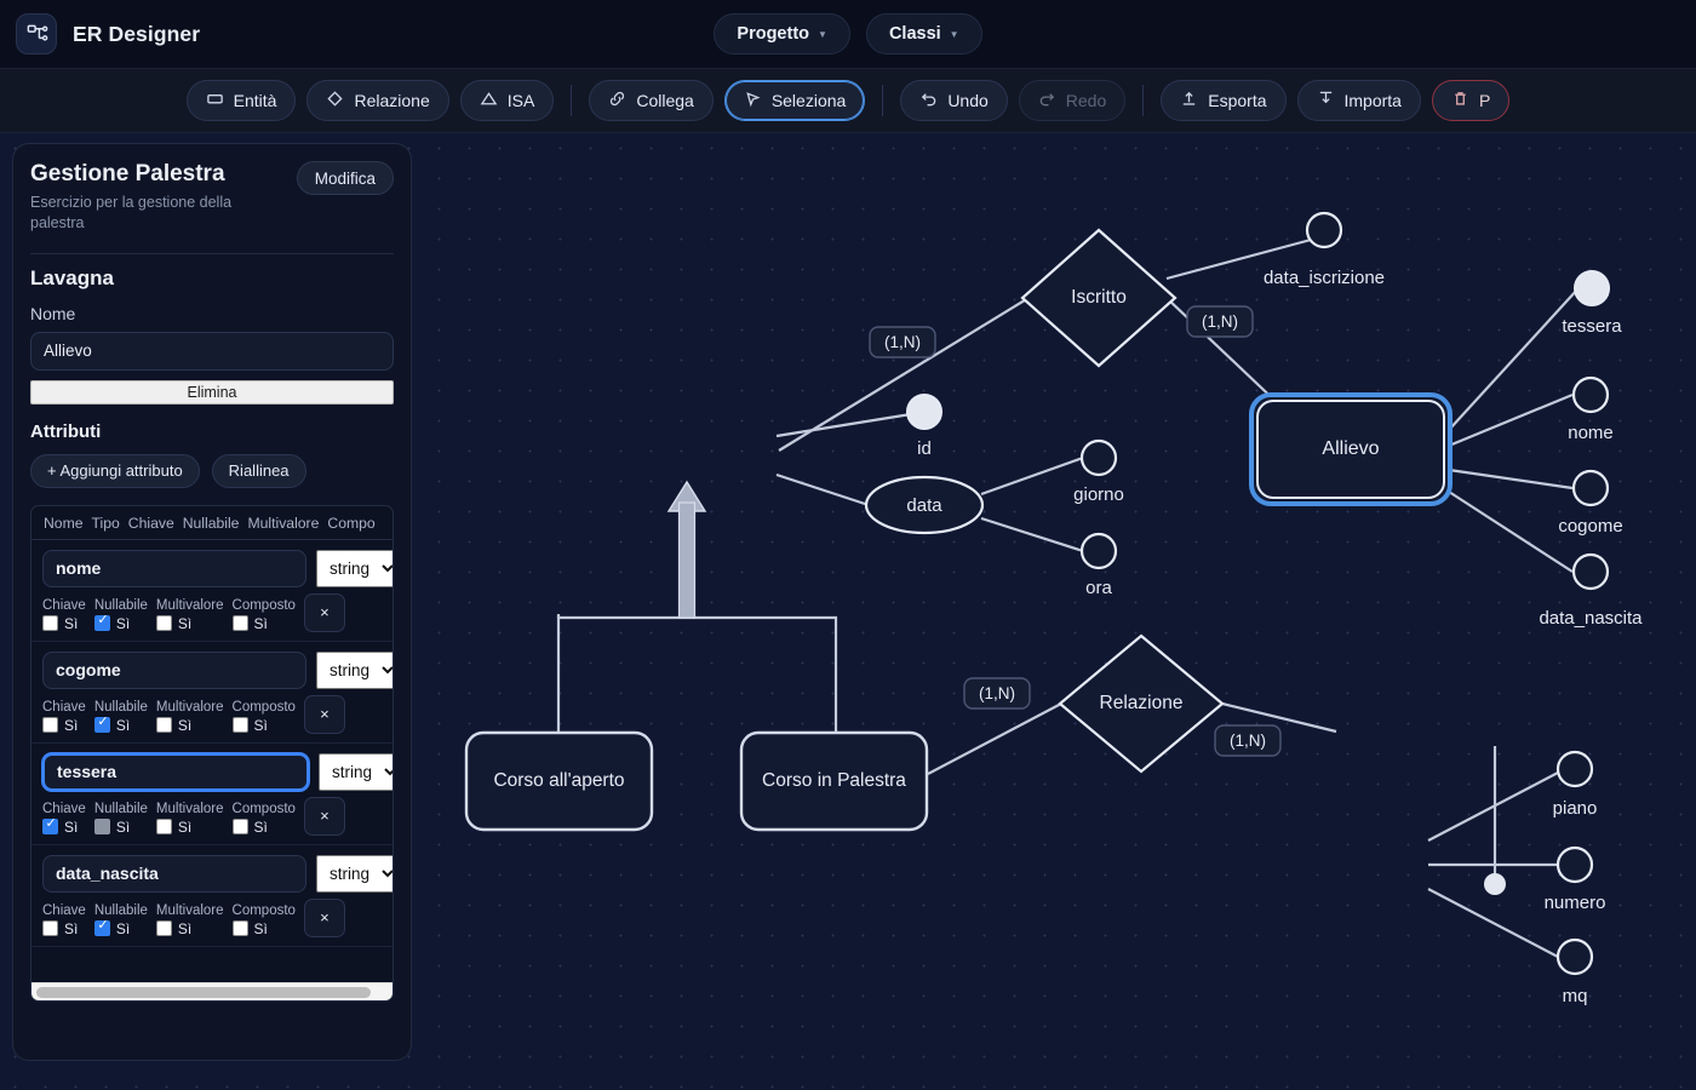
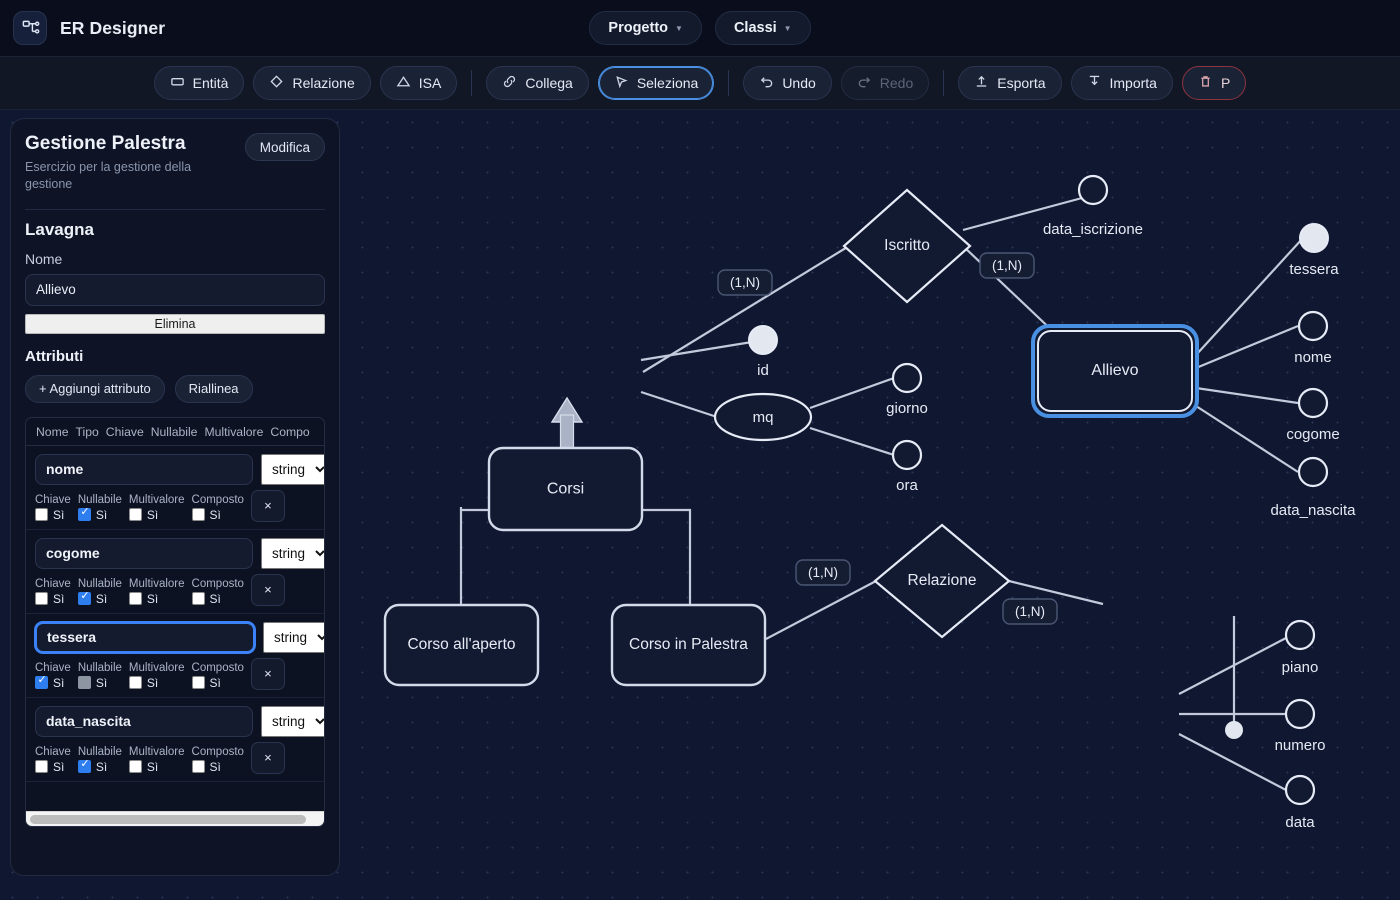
  ER Designer
  Progetto
  ▼
  Classi
  ▼
  Entità
  Relazione
  ISA
  Collega
  Seleziona
  Undo
  Redo
  Esporta
  Importa
  P
+ Corsi
  Allievo
  Corso all'aperto
  Corso in Palestra
  Iscritto
  Relazione
  id
- data
+ mq
  giorno
  ora
  data_iscrizione
  tessera
  nome
  cogome
  data_nascita
  piano
  numero
- mq
+ data
  (1,N)
  (1,N)
  (1,N)
  (1,N)
  Gestione Palestra
- Esercizio per la gestione della palestra
+ Esercizio per la gestione della gestione
  Modifica
  Lavagna
  Nome
  Allievo
  Elimina
  Attributi
  + Aggiungi attributo
  Riallinea
  Nome
  Tipo
  Chiave
  Nullabile
  Multivalore
  Compo
  nome
  string
  Chiave
  Sì
  Nullabile
  Sì
  Multivalore
  Sì
  Composto
  Sì
  ×
  cogome
  string
  Chiave
  Sì
  Nullabile
  Sì
  Multivalore
  Sì
  Composto
  Sì
  ×
  tessera
  string
  Chiave
  Sì
  Nullabile
  Sì
  Multivalore
  Sì
  Composto
  Sì
  ×
  data_nascita
  string
  Chiave
  Sì
  Nullabile
  Sì
  Multivalore
  Sì
  Composto
  Sì
  ×
